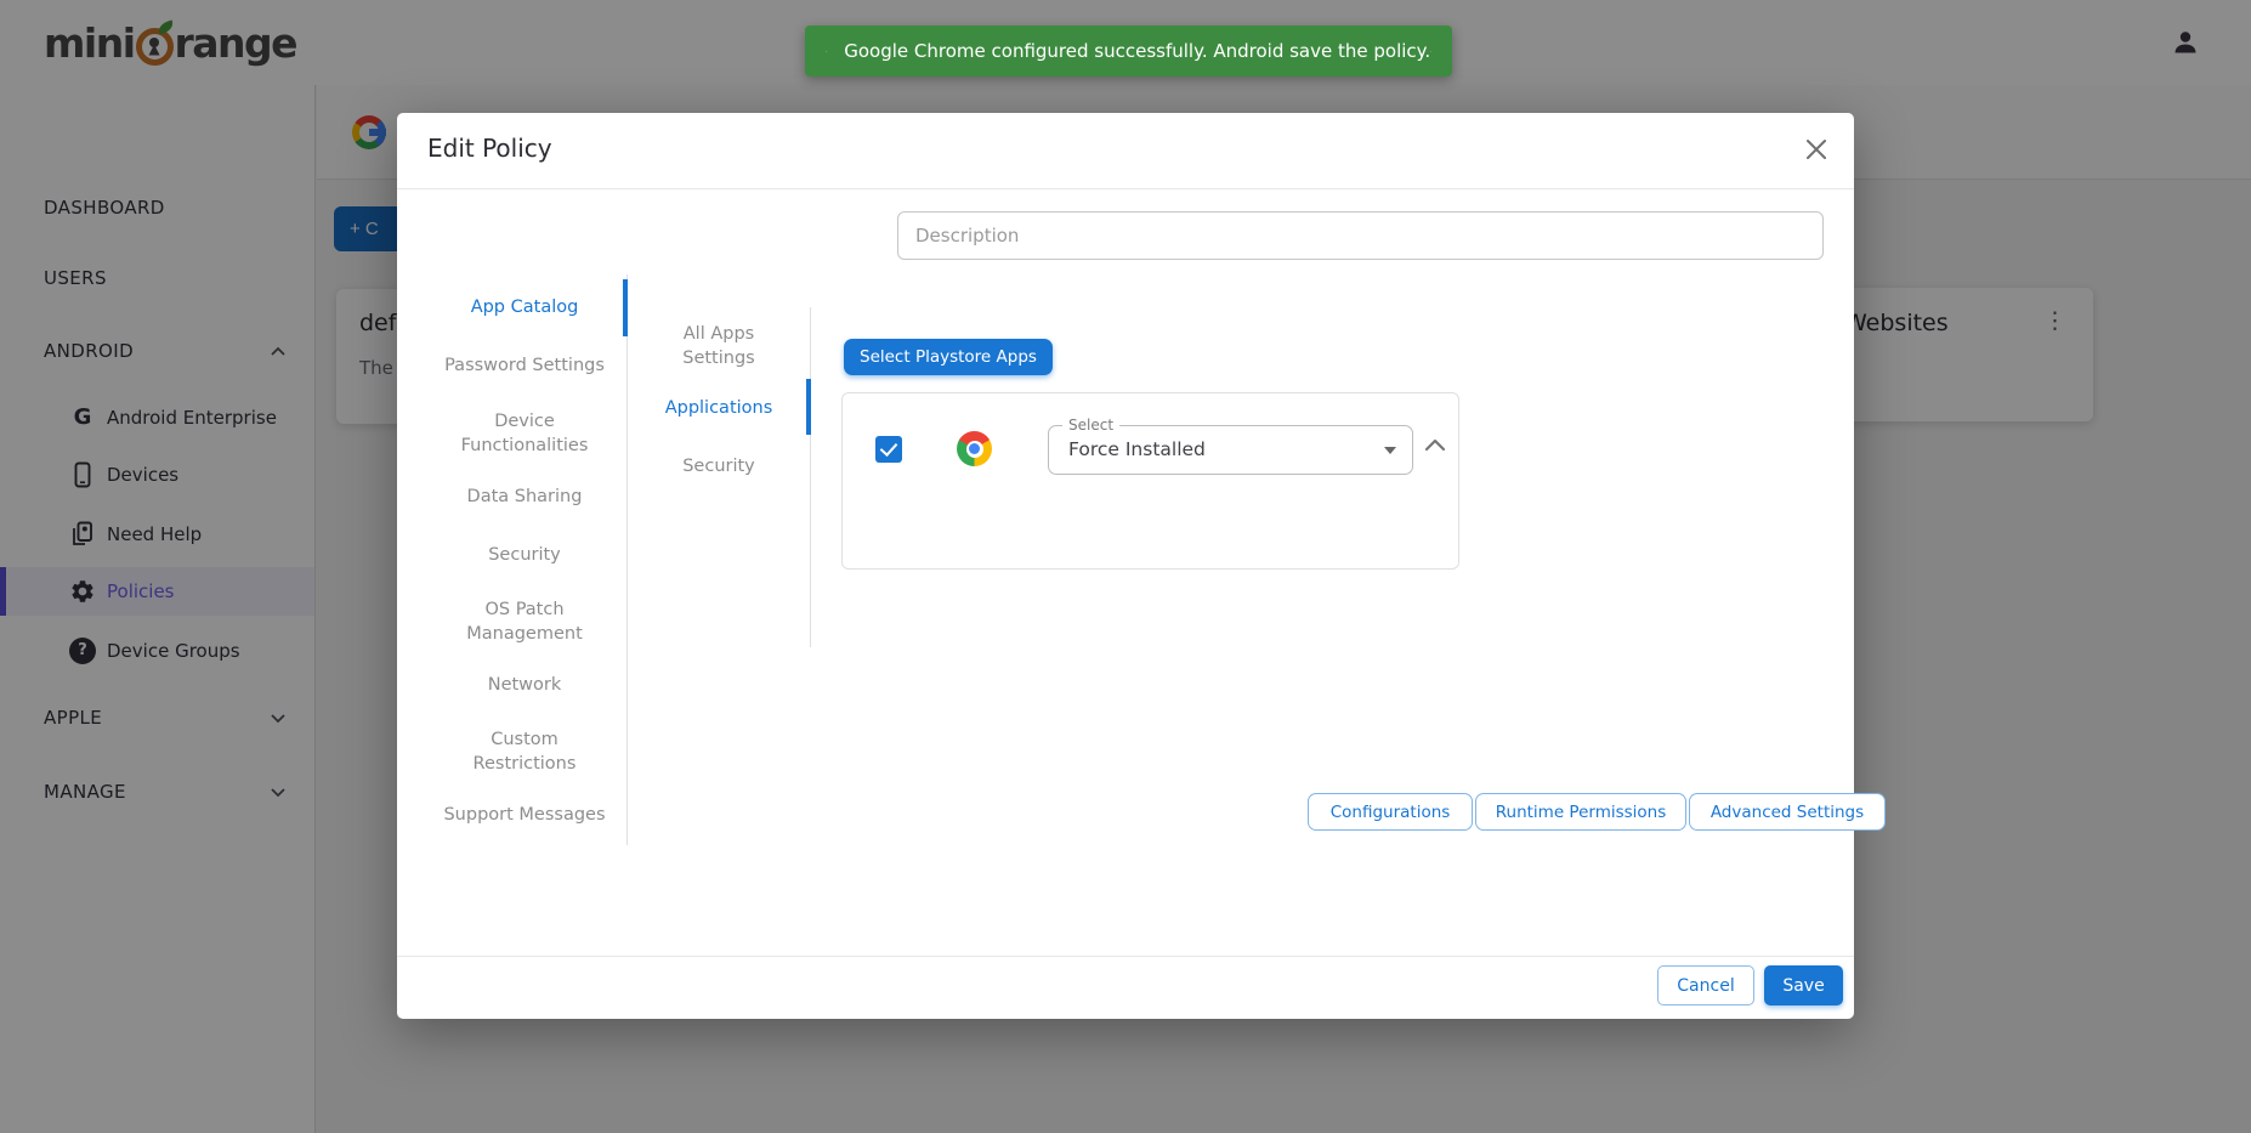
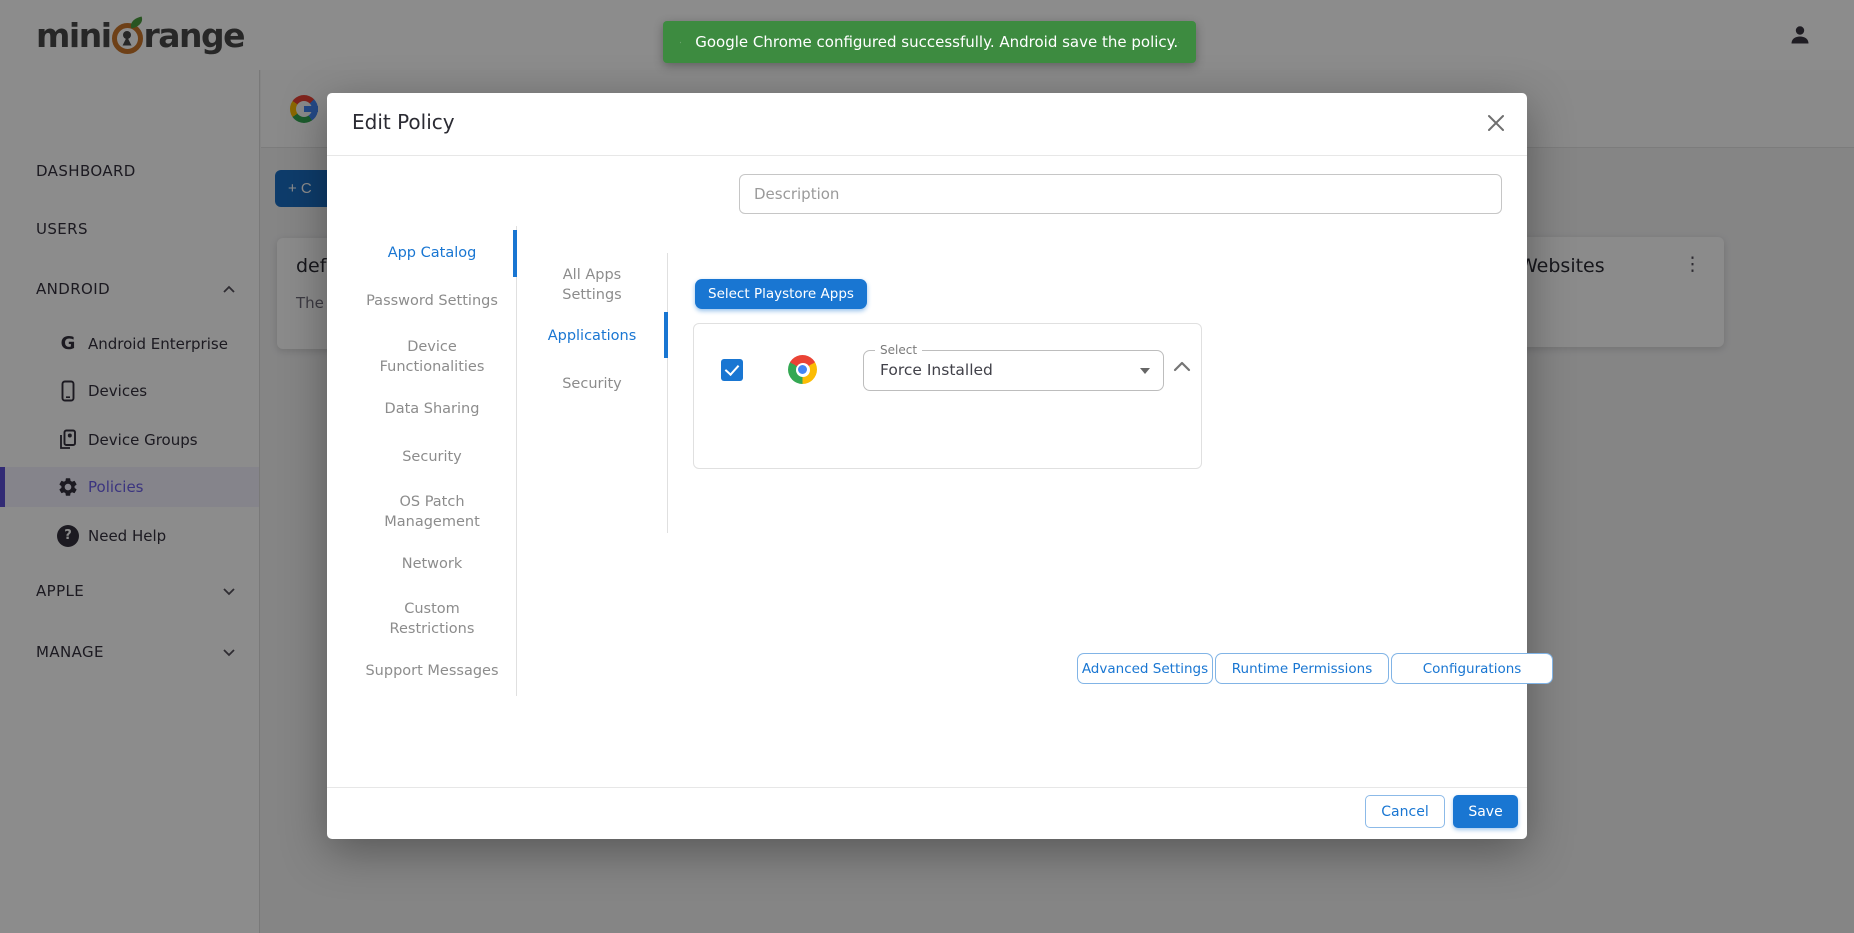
  mini
  range
  DASHBOARD
  USERS
  ANDROID
  Android Enterprise
  Devices
- Need Help
+ Device Groups
  Policies
- Device Groups
+ Need Help
  APPLE
  MANAGE
  + C
  def
  The
  Websites
  Google Chrome configured successfully. Android save the policy.
  Edit Policy
  Description
  App Catalog
  Password Settings
  Device
  Functionalities
  Data Sharing
  Security
  OS Patch
  Management
  Network
  Custom
  Restrictions
  Support Messages
  All Apps
  Settings
  Applications
  Security
  Select Playstore Apps
  Select
  Force Installed
- Configurations
+ Advanced Settings
  Runtime Permissions
- Advanced Settings
+ Configurations
  Cancel
  Save
